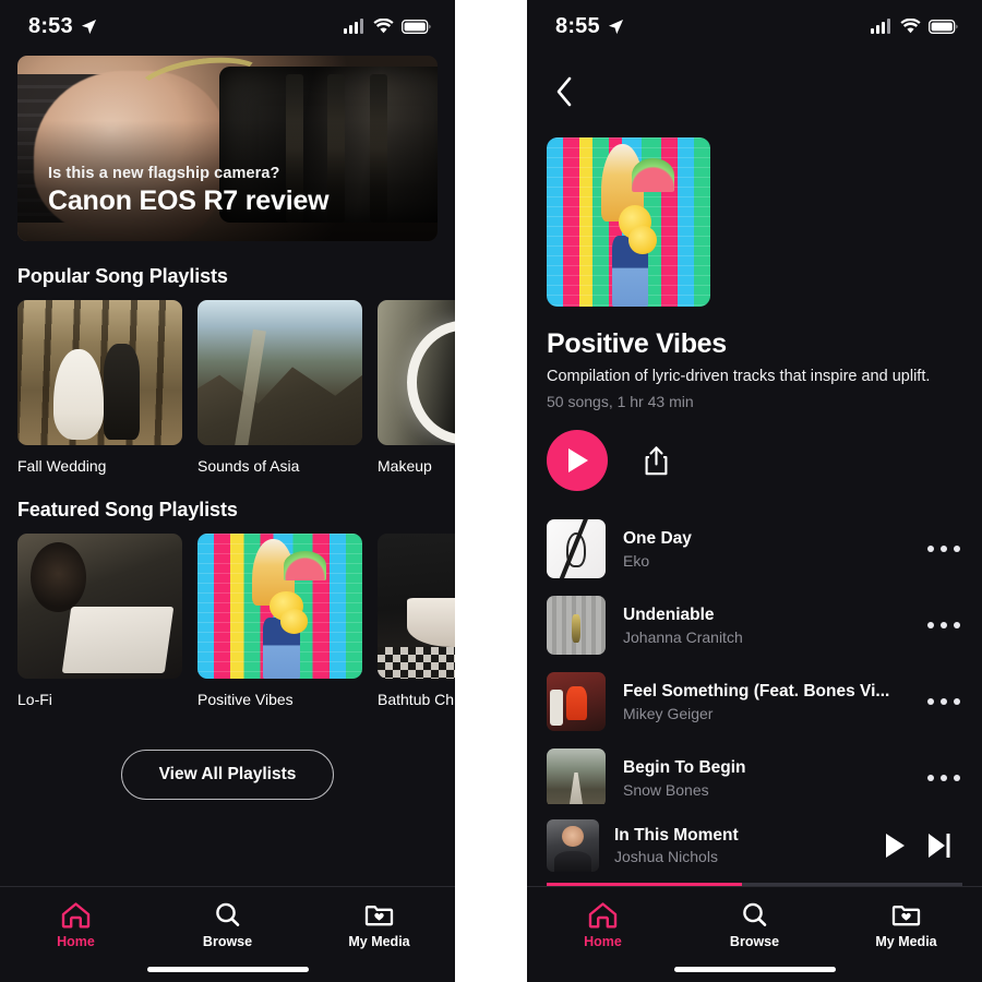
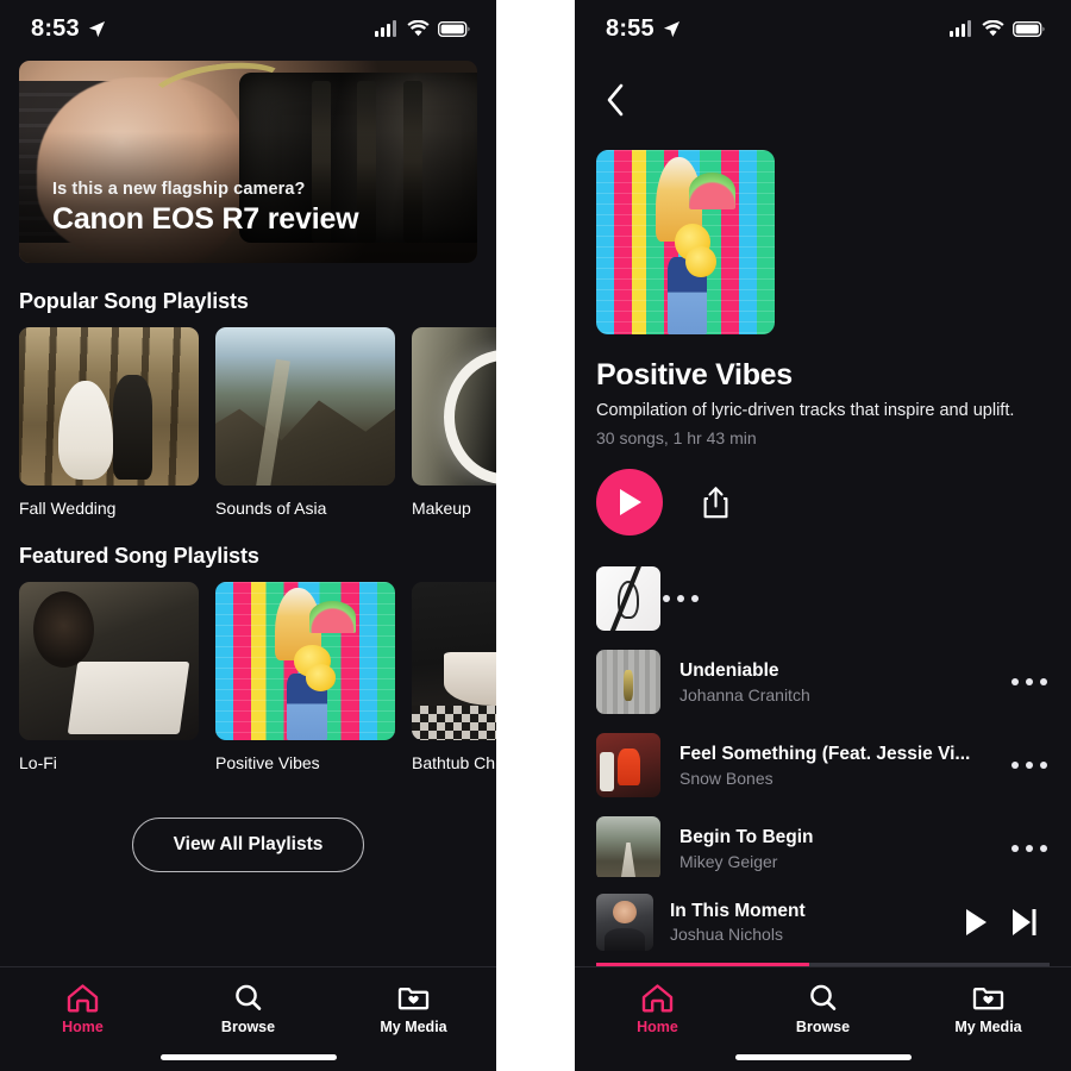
  8:53
  Is this a new flagship camera?
  Canon EOS R7 review
  Popular Song Playlists
  Fall Wedding
  Sounds of Asia
  Makeup
  Featured Song Playlists
  Lo-Fi
  Positive Vibes
  Bathtub Ch
  View All Playlists
  Home
  Browse
  My Media
  8:55
  Positive Vibes
  Compilation of lyric-driven tracks that inspire and uplift.
- 50 songs, 1 hr 43 min
+ 30 songs, 1 hr 43 min
- One Day
- Eko
  Undeniable
  Johanna Cranitch
- Feel Something (Feat. Bones Vi...
+ Feel Something (Feat. Jessie Vi...
- Mikey Geiger
+ Snow Bones
  Begin To Begin
- Snow Bones
+ Mikey Geiger
  In This Moment
  Joshua Nichols
  Home
  Browse
  My Media
